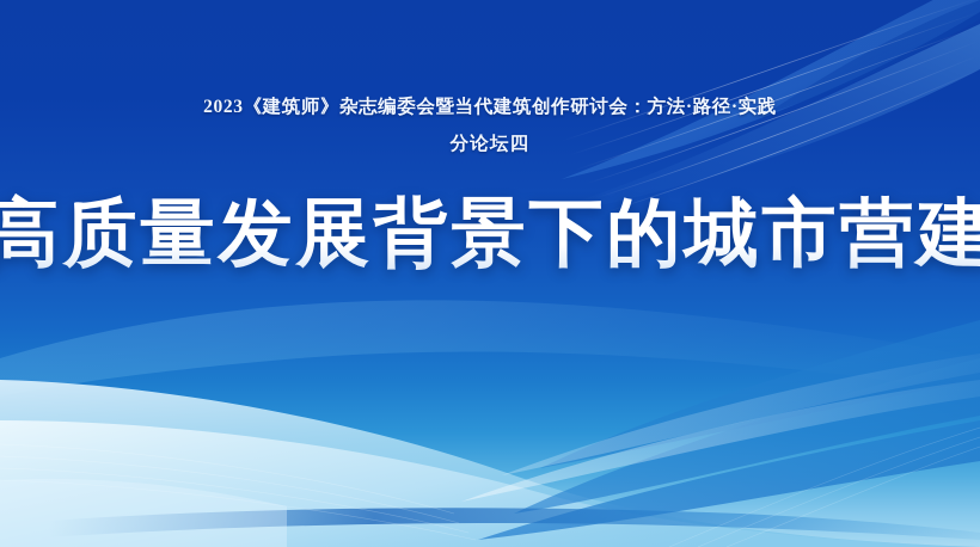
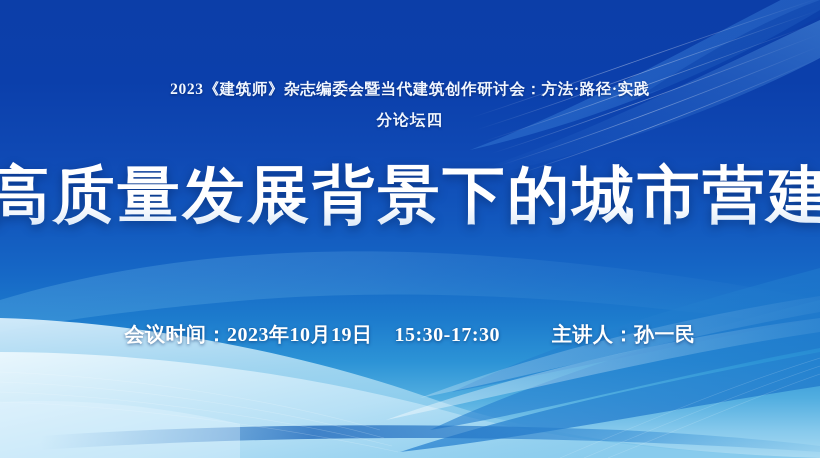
  2023《建筑师》杂志编委会暨当代建筑创作研讨会：方法·路径·实践
  分论坛四
  高质量发展背景下的城市营建
+ 会议时间：2023年10月19日
+ 15:30-17:30
+ 主讲人：孙一民
